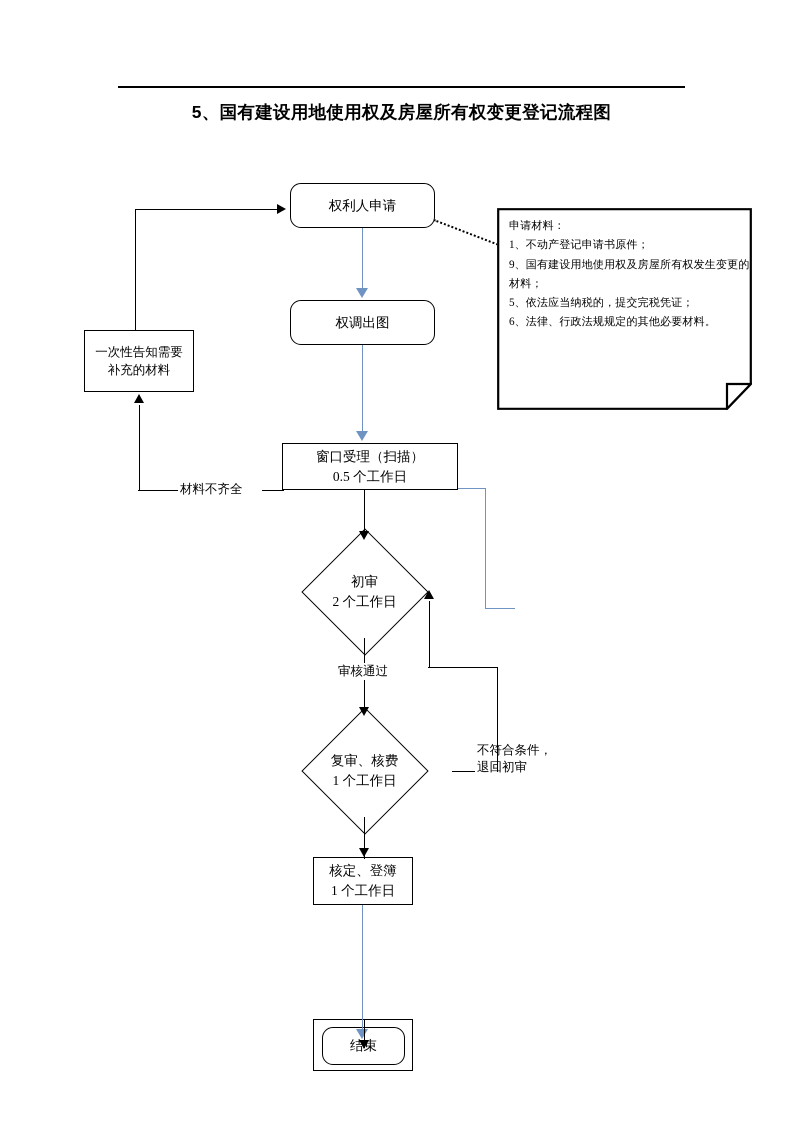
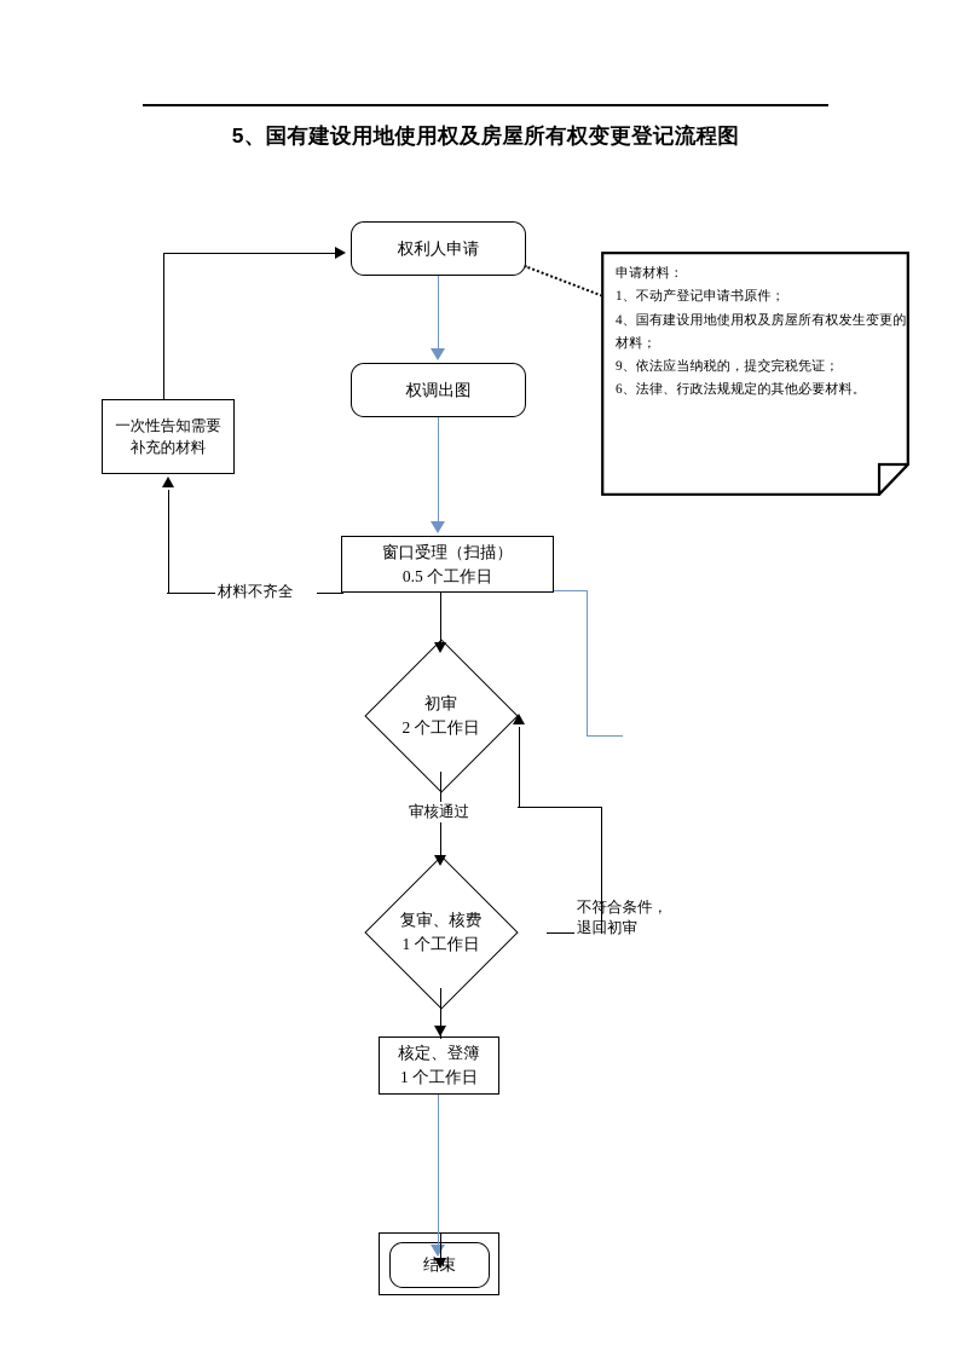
  5、国有建设用地使用权及房屋所有权变更登记流程图
  权利人申请
  权调出图
  一次性告知需要
  补充的材料
  窗口受理（扫描）
  0.5 个工作日
  初审
  2 个工作日
  复审、核费
  1 个工作日
  核定、登簿
  1 个工作日
  结束
  审核通过
  材料不齐全
  不符合条件，退回初审
  申请材料：
  1、不动产登记申请书原件；
- 9、国有建设用地使用权及房屋所有权发生变更的
+ 4、国有建设用地使用权及房屋所有权发生变更的
  材料；
- 5、依法应当纳税的，提交完税凭证；
+ 9、依法应当纳税的，提交完税凭证；
  6、法律、行政法规规定的其他必要材料。
